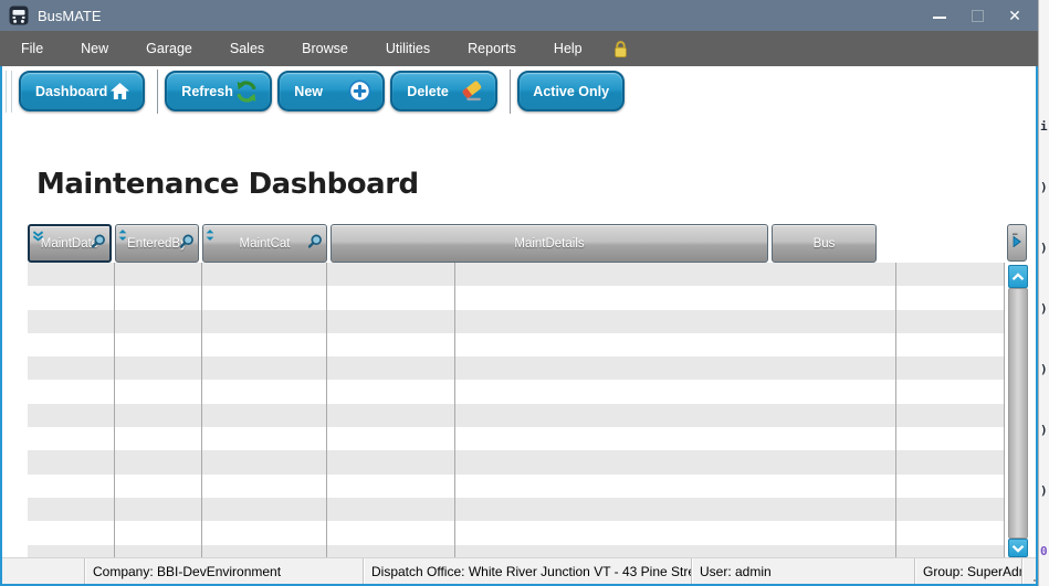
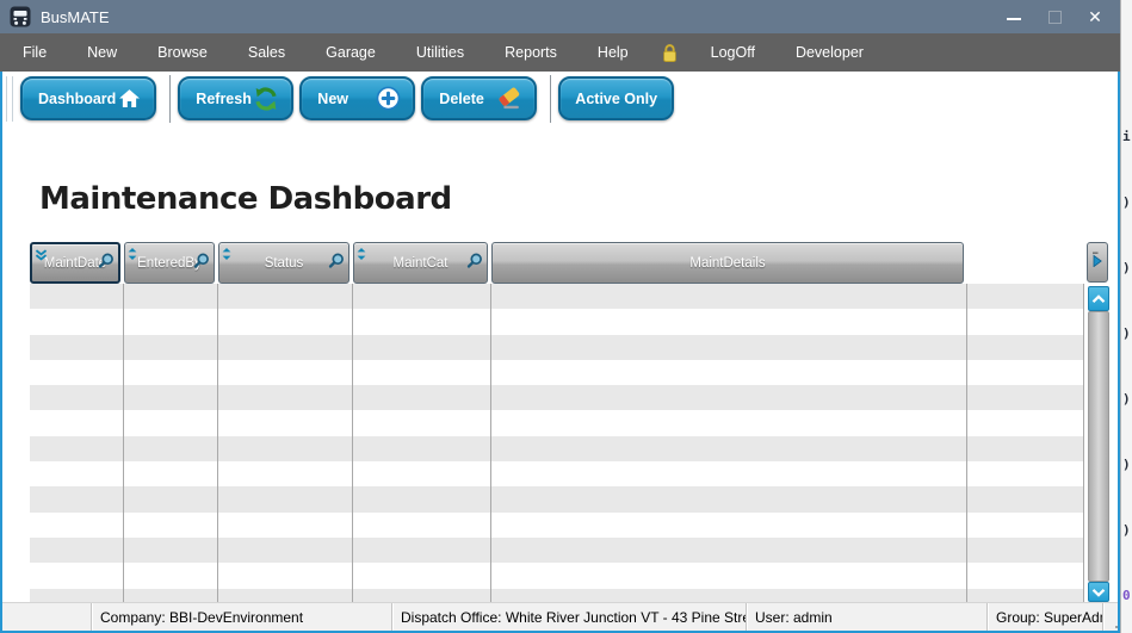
  BusMATE
  ✕
  File
  New
- Garage
+ Browse
  Sales
- Browse
+ Garage
  Utilities
  Reports
  Help
+ LogOff
+ Developer
  Dashboard
  Refresh
  New
  Delete
  Active Only
  Maintenance Dashboard
  MaintDat
  EnteredB
+ Status
  MaintCat
  MaintDetails
- Bus
  Company: BBI-DevEnvironment
  Dispatch Office: White River Junction VT - 43 Pine Stre
  User: admin
  Group: SuperAd
  i
  )
  )
  )
  )
  )
  )
  0
